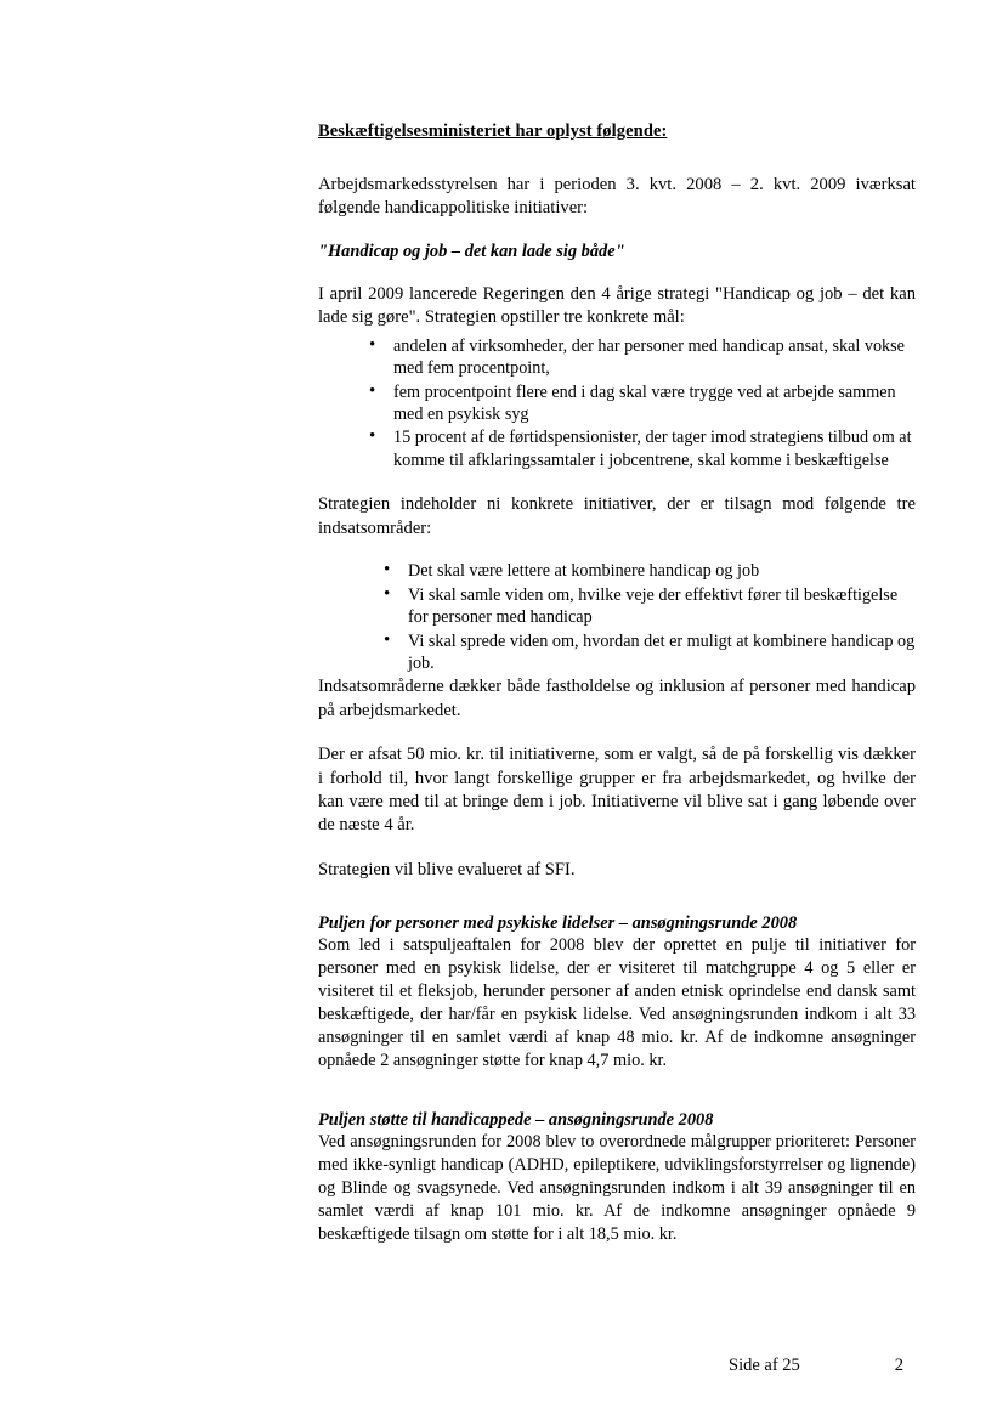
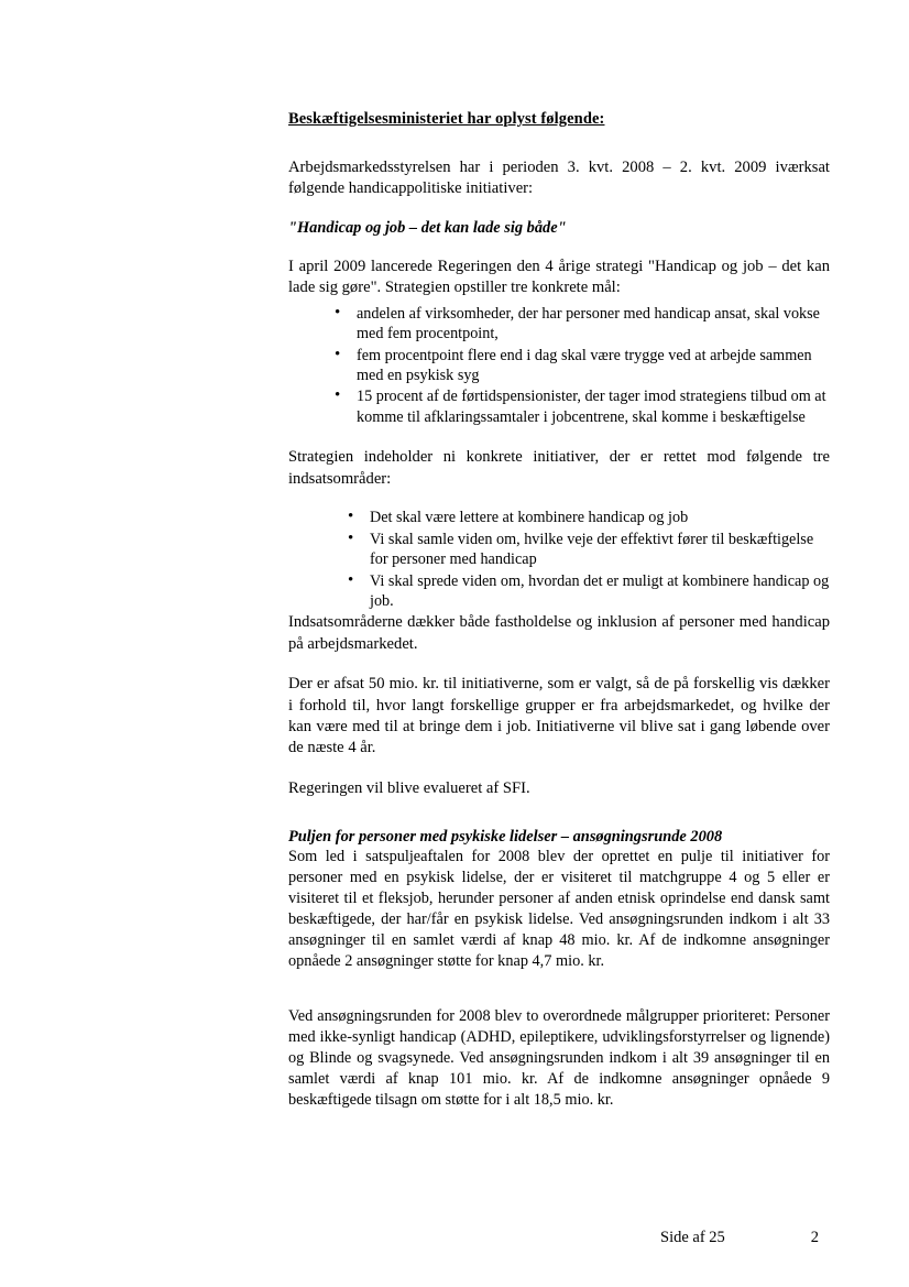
  Beskæftigelsesministeriet har oplyst følgende:
  Arbejdsmarkedsstyrelsen har i perioden 3. kvt. 2008 – 2. kvt. 2009 iværksat følgende handicappolitiske initiativer:
  "Handicap og job – det kan lade sig både"
  I april 2009 lancerede Regeringen den 4 årige strategi "Handicap og job – det kan lade sig gøre". Strategien opstiller tre konkrete mål:
  andelen af virksomheder, der har personer med handicap ansat, skal vokse med fem procentpoint,
  fem procentpoint flere end i dag skal være trygge ved at arbejde sammen med en psykisk syg
  15 procent af de førtidspensionister, der tager imod strategiens tilbud om at komme til afklaringssamtaler i jobcentrene, skal komme i beskæftigelse
- Strategien indeholder ni konkrete initiativer, der er tilsagn mod følgende tre indsatsområder:
+ Strategien indeholder ni konkrete initiativer, der er rettet mod følgende tre indsatsområder:
  Det skal være lettere at kombinere handicap og job
  Vi skal samle viden om, hvilke veje der effektivt fører til beskæftigelse for personer med handicap
  Vi skal sprede viden om, hvordan det er muligt at kombinere handicap og job.
  Indsatsområderne dækker både fastholdelse og inklusion af personer med handicap på arbejdsmarkedet.
  Der er afsat 50 mio. kr. til initiativerne, som er valgt, så de på forskellig vis dækker i forhold til, hvor langt forskellige grupper er fra arbejdsmarkedet, og hvilke der kan være med til at bringe dem i job. Initiativerne vil blive sat i gang løbende over de næste 4 år.
- Strategien vil blive evalueret af SFI.
+ Regeringen vil blive evalueret af SFI.
  Puljen for personer med psykiske lidelser – ansøgningsrunde 2008
  Som led i satspuljeaftalen for 2008 blev der oprettet en pulje til initiativer for personer med en psykisk lidelse, der er visiteret til matchgruppe 4 og 5 eller er visiteret til et fleksjob, herunder personer af anden etnisk oprindelse end dansk samt beskæftigede, der har/får en psykisk lidelse. Ved ansøgningsrunden indkom i alt 33 ansøgninger til en samlet værdi af knap 48 mio. kr. Af de indkomne ansøgninger opnåede 2 ansøgninger støtte for knap 4,7 mio. kr.
- Puljen støtte til handicappede – ansøgningsrunde 2008
  Ved ansøgningsrunden for 2008 blev to overordnede målgrupper prioriteret: Personer med ikke-synligt handicap (ADHD, epileptikere, udviklingsforstyrrelser og lignende) og Blinde og svagsynede. Ved ansøgningsrunden indkom i alt 39 ansøgninger til en samlet værdi af knap 101 mio. kr. Af de indkomne ansøgninger opnåede 9 beskæftigede tilsagn om støtte for i alt 18,5 mio. kr.
  Side af 25
  2
